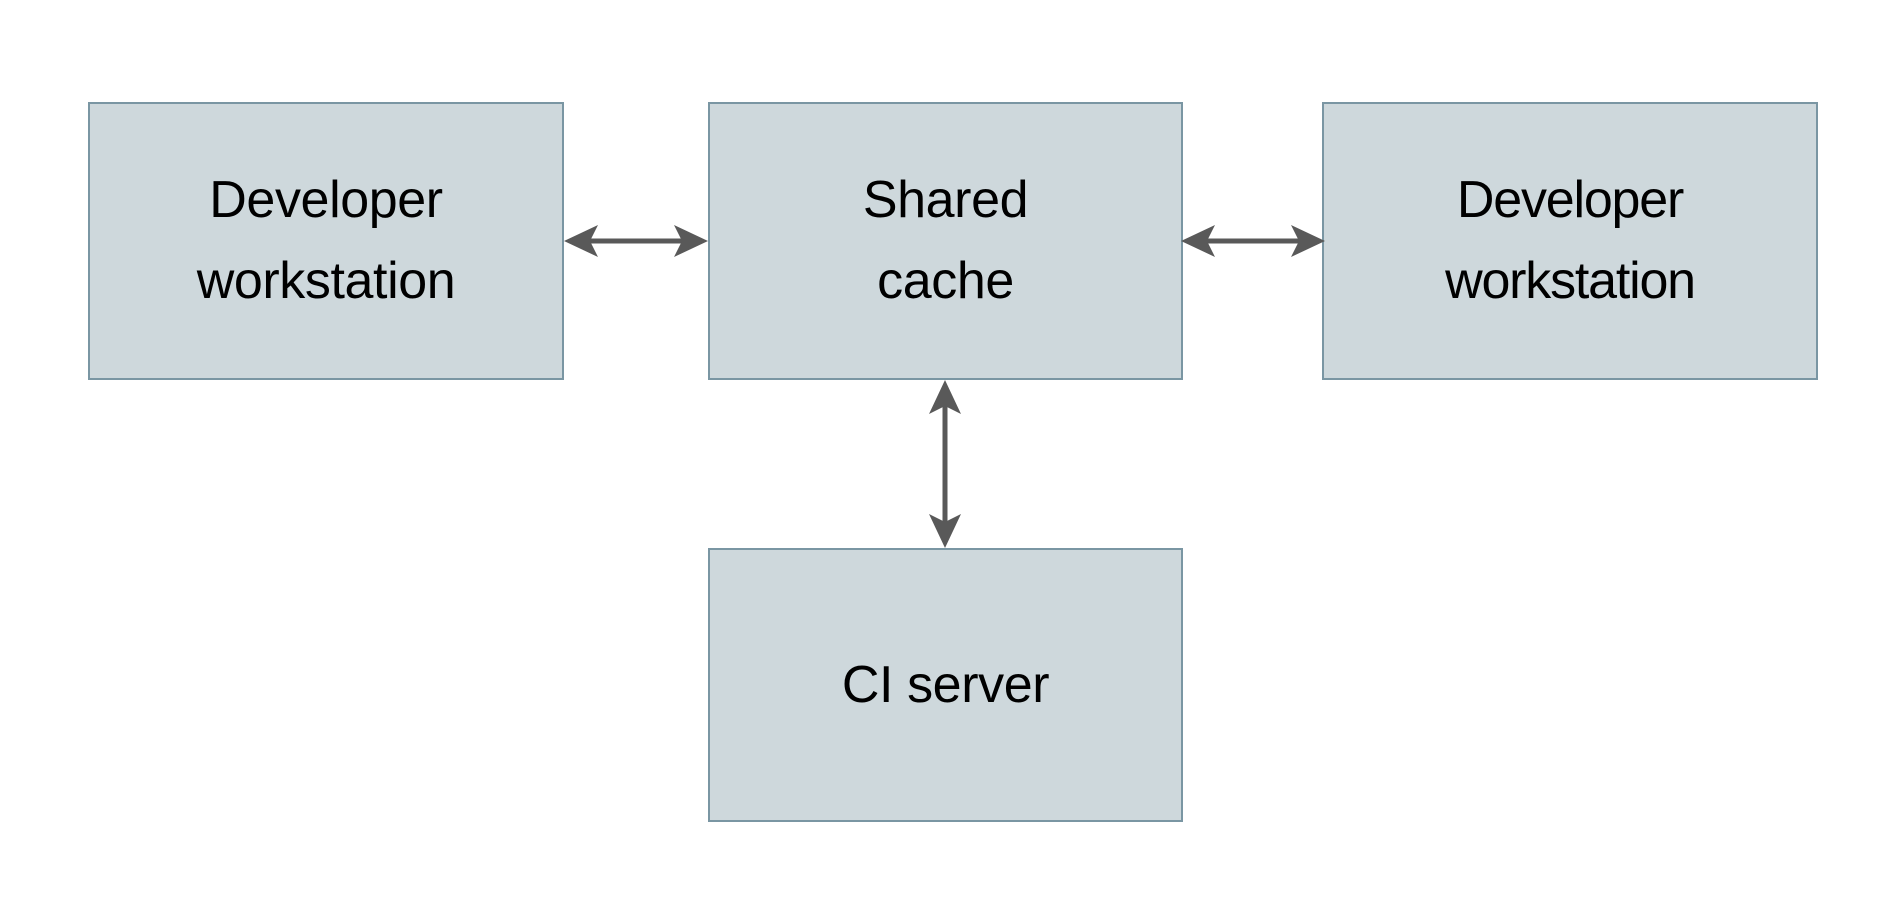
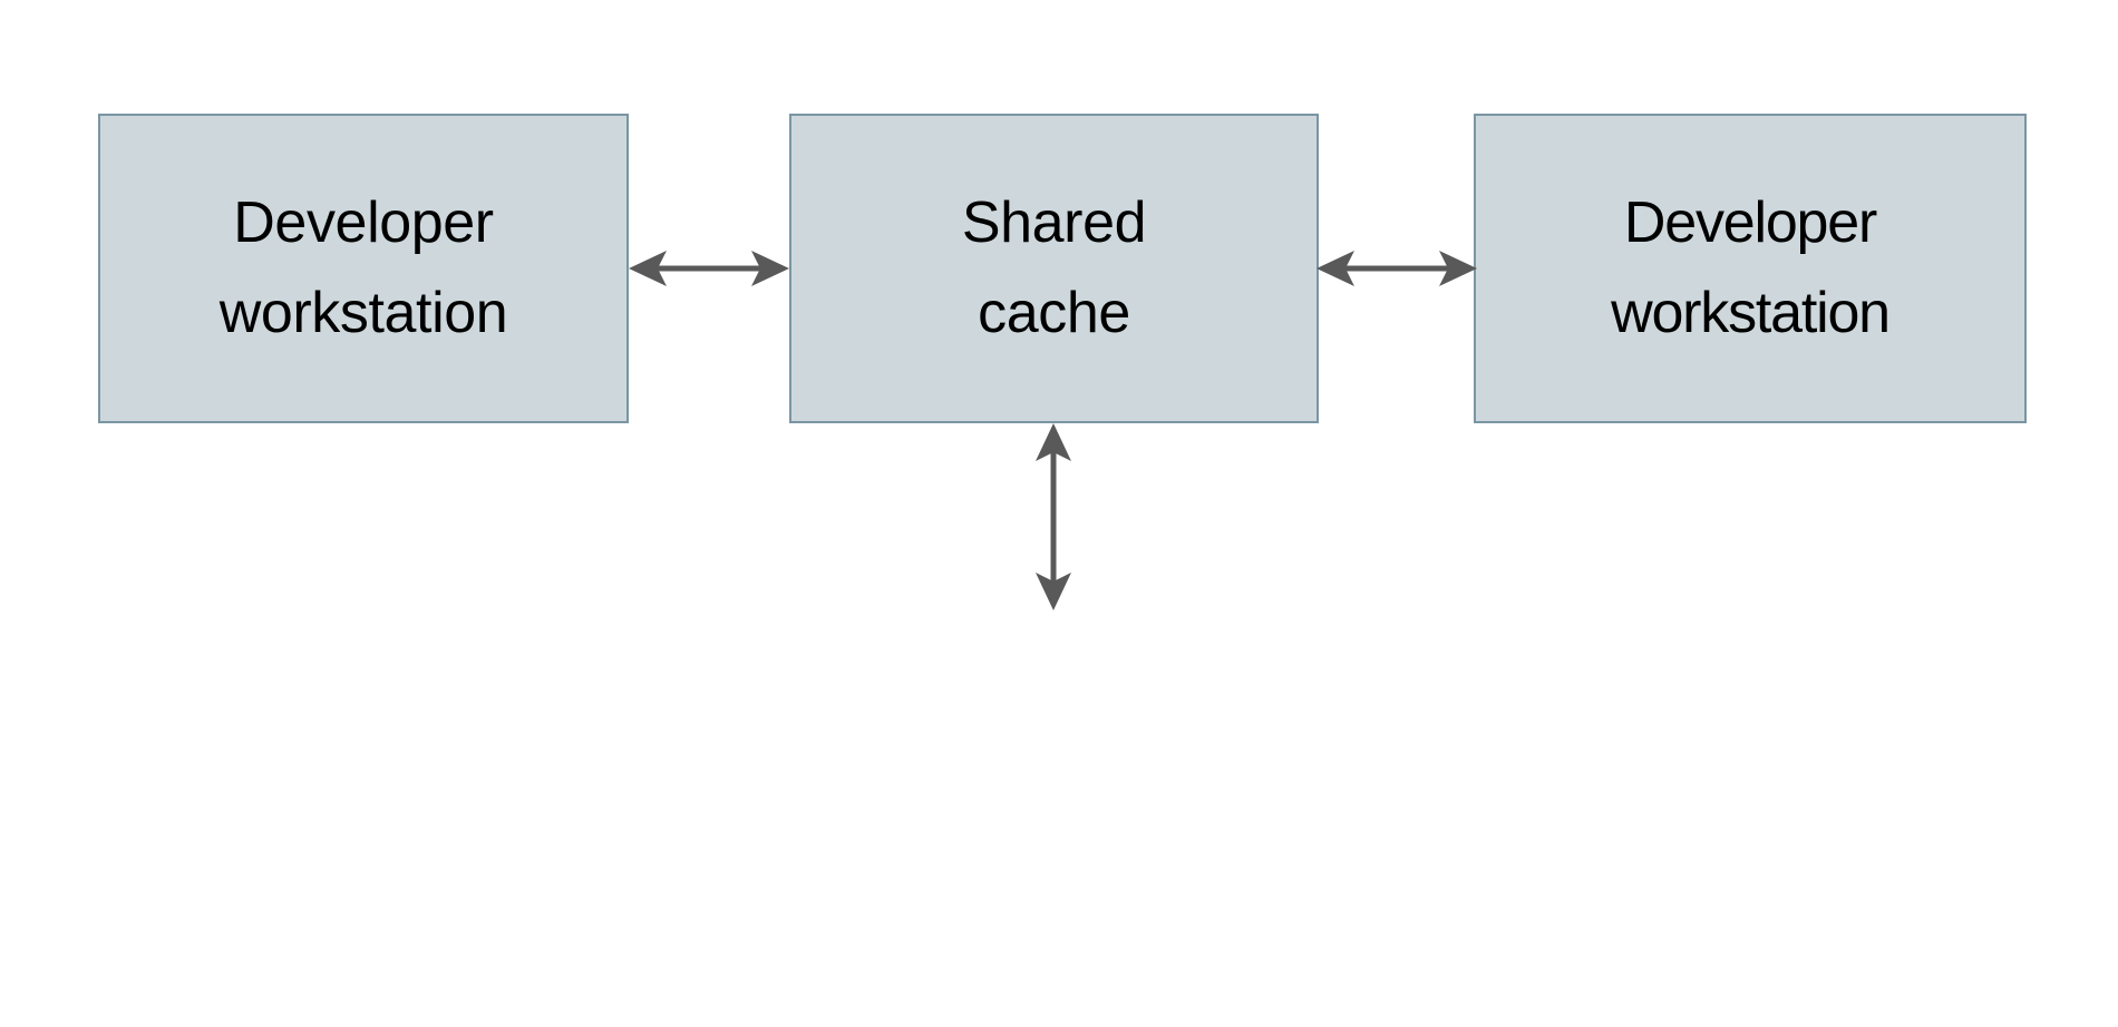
  Developer
  workstation
  Shared
  cache
  Developer
  workstation
- CI server
